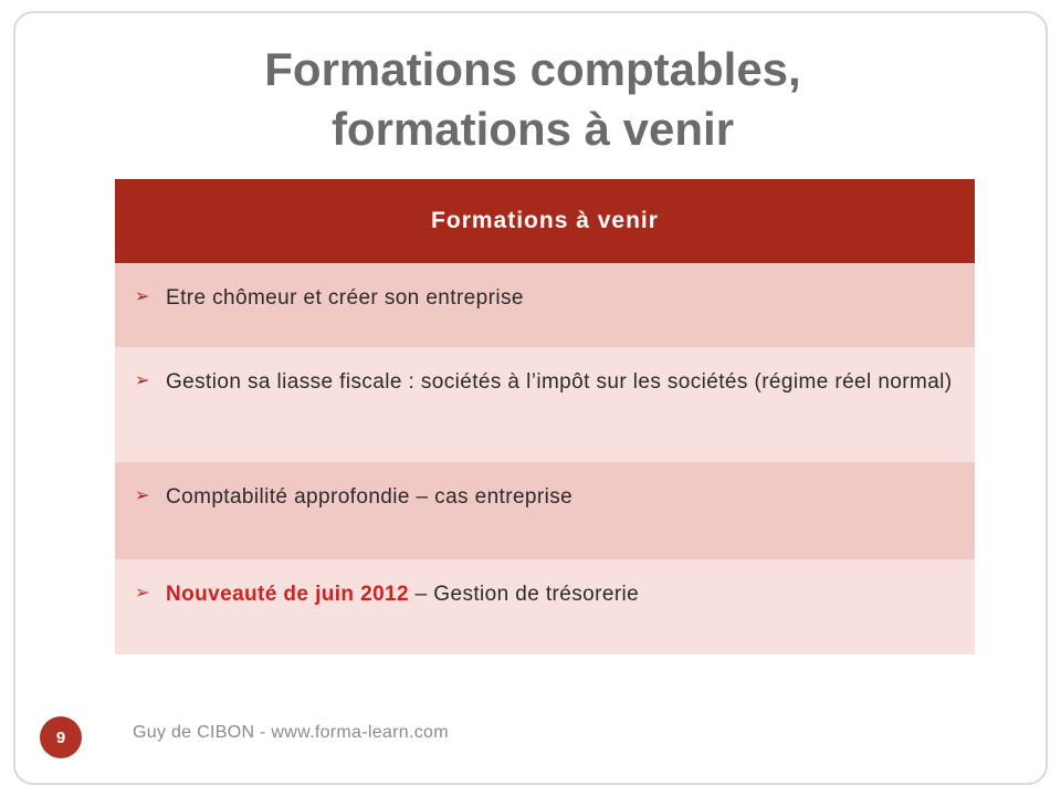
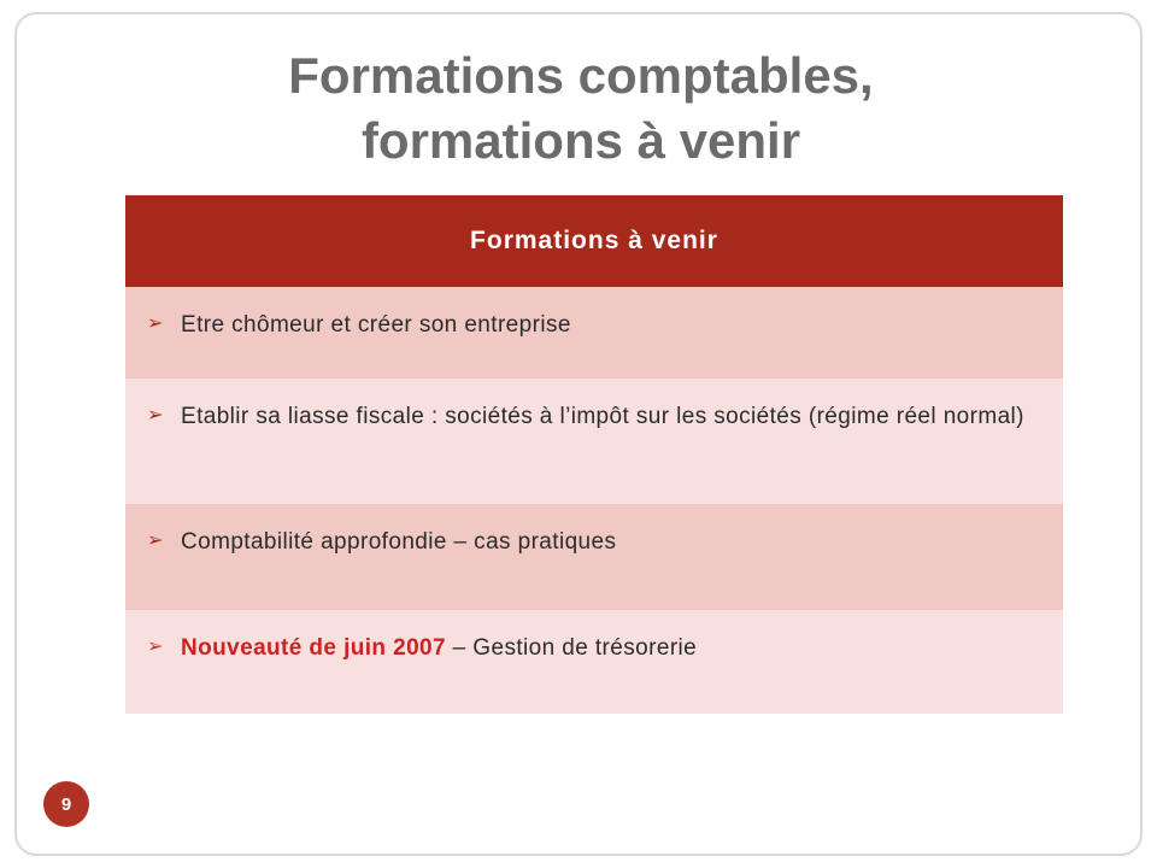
  Formations comptables,
  formations à venir
  Formations à venir
  ➢
  Etre chômeur et créer son entreprise
  ➢
- Gestion sa liasse fiscale : sociétés à l’impôt sur les sociétés (régime réel normal)
+ Etablir sa liasse fiscale : sociétés à l’impôt sur les sociétés (régime réel normal)
  ➢
- Comptabilité approfondie – cas entreprise
+ Comptabilité approfondie – cas pratiques
  ➢
- Nouveauté de juin 2012 – Gestion de trésorerie
+ Nouveauté de juin 2007 – Gestion de trésorerie
- Guy de CIBON - www.forma-learn.com
  9
